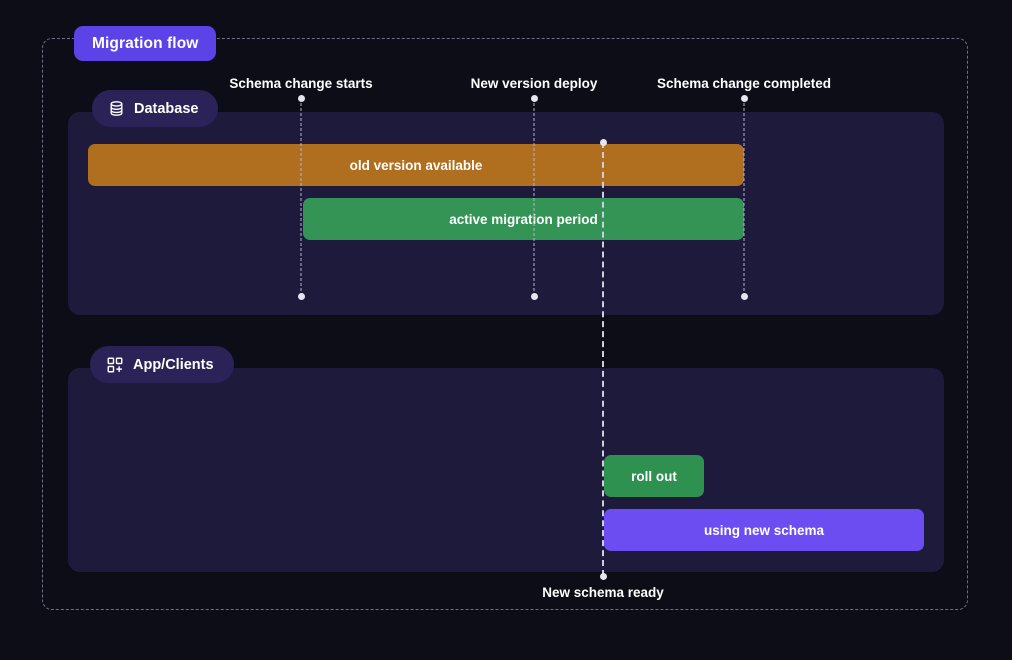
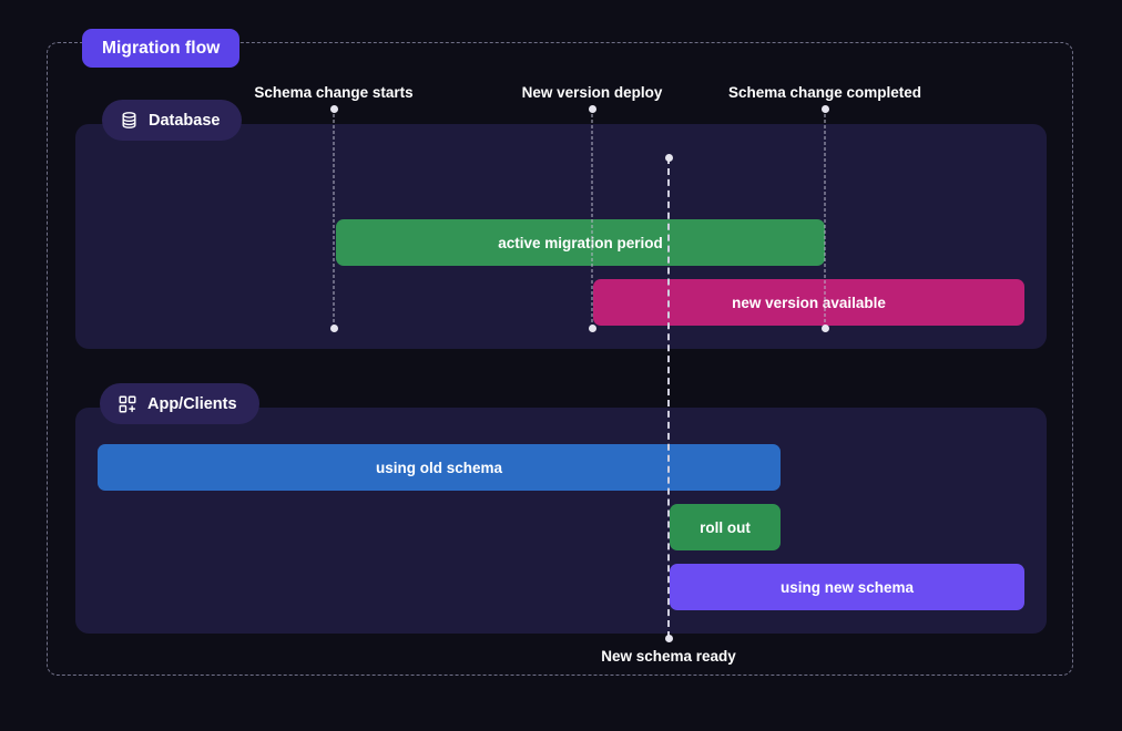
  Migration flow
  Database
  App/Clients
  Schema change starts
  New version deploy
  Schema change completed
  New schema ready
- old version available
  active migration period
+ new version available
+ using old schema
  roll out
  using new schema
